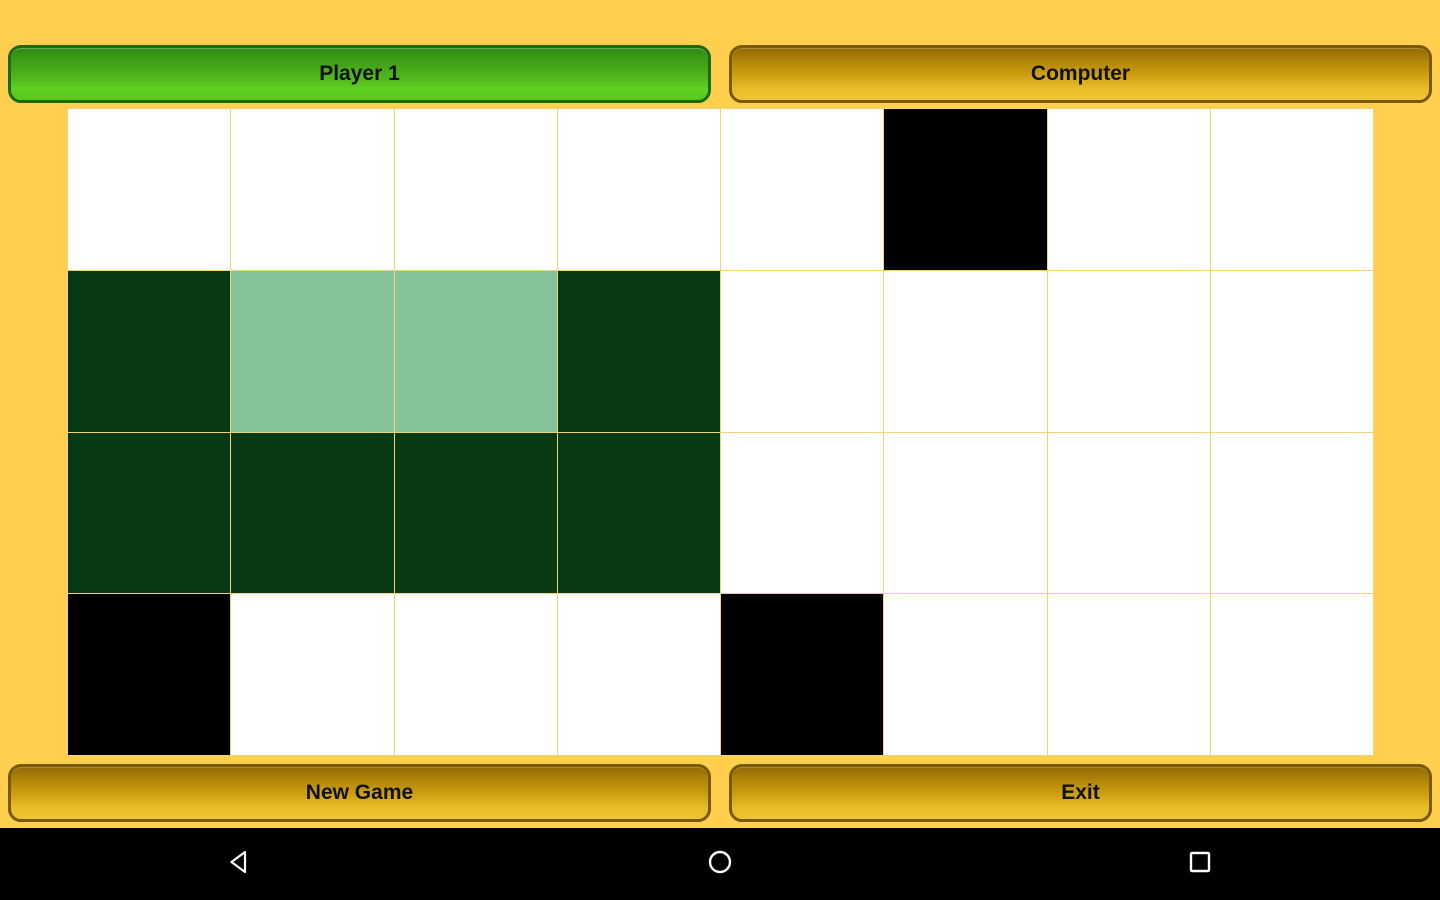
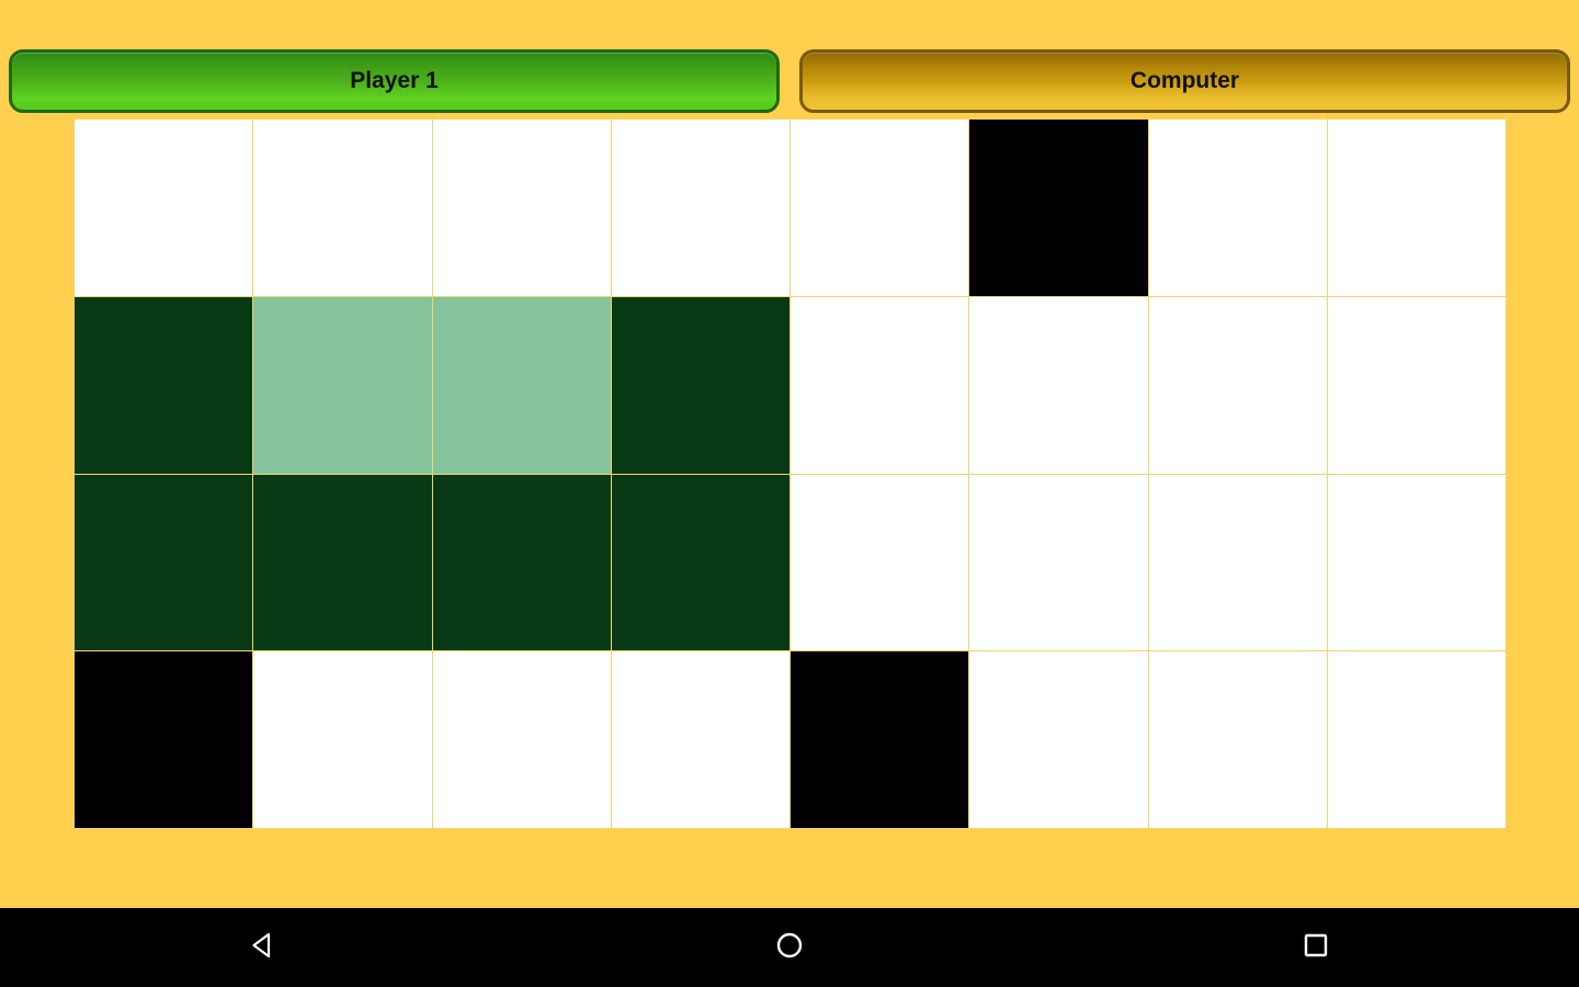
  Player 1
  Computer
- New Game
- Exit
